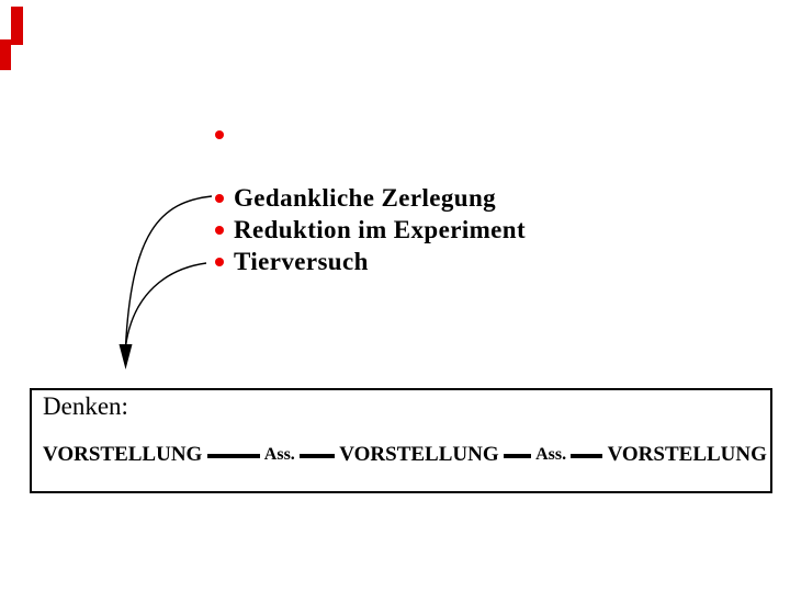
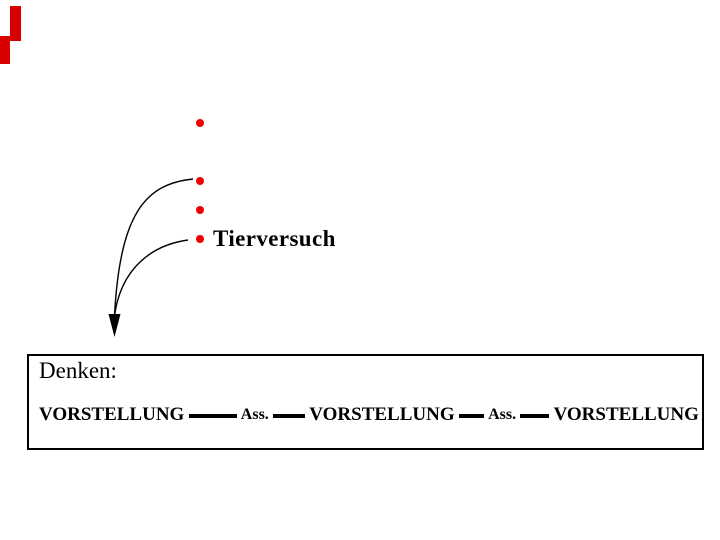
- Gedankliche Zerlegung
- Reduktion im Experiment
  Tierversuch
  Denken:
  VORSTELLUNG
  Ass.
  VORSTELLUNG
  Ass.
  VORSTELLUNG
